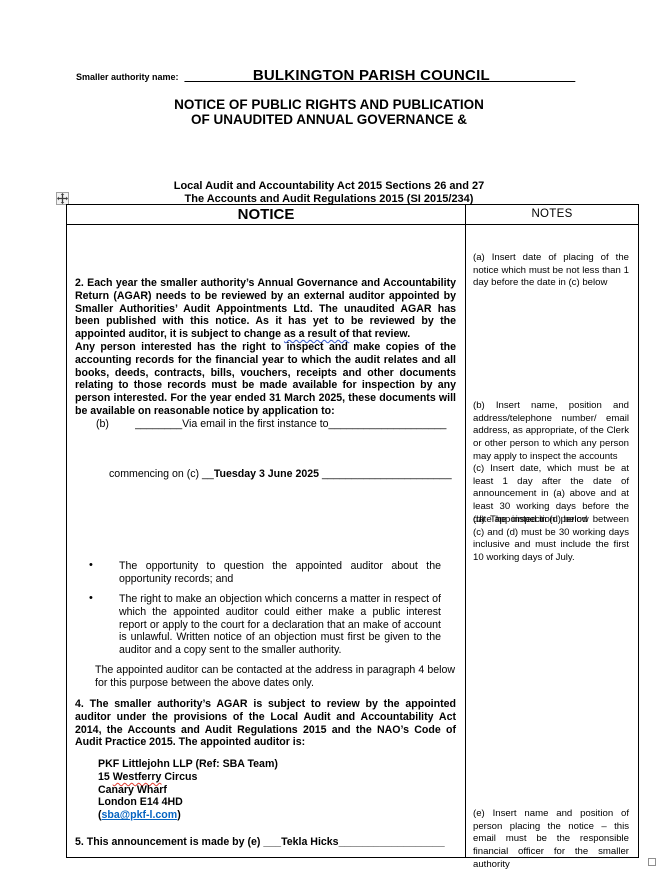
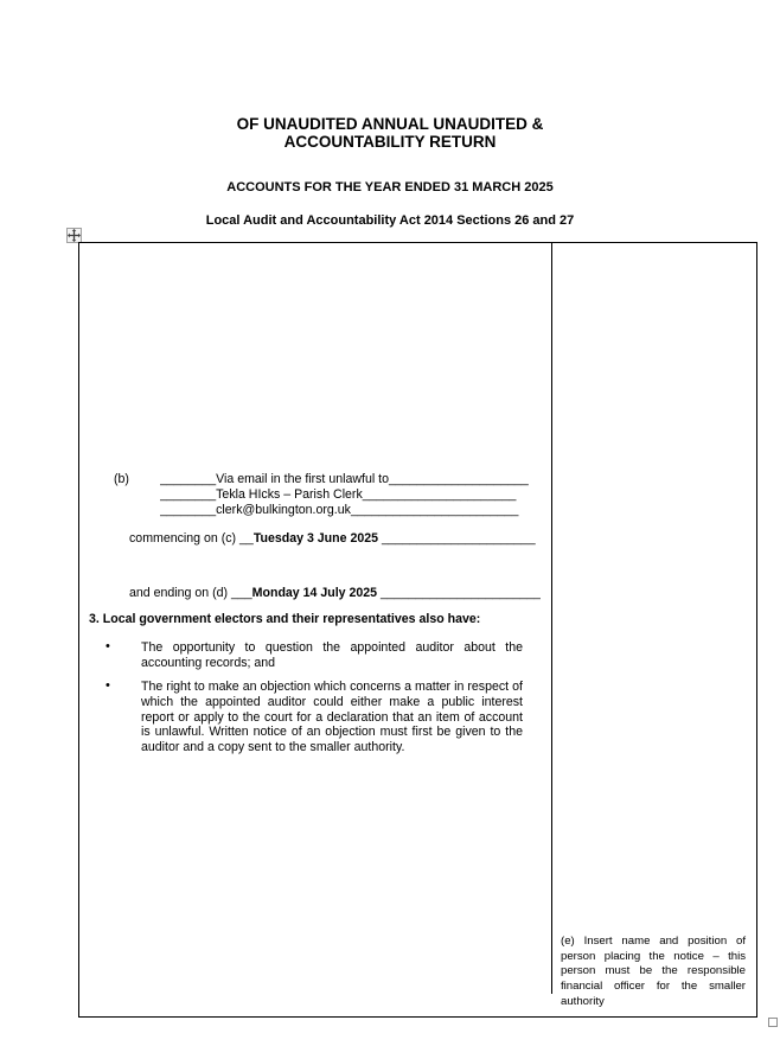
- Smaller authority name:
- ________BULKINGTON PARISH COUNCIL__________
- NOTICE OF PUBLIC RIGHTS AND PUBLICATION
- OF UNAUDITED ANNUAL GOVERNANCE &
+ OF UNAUDITED ANNUAL UNAUDITED &
+ ACCOUNTABILITY RETURN
+ ACCOUNTS FOR THE YEAR ENDED 31 MARCH 2025
- Local Audit and Accountability Act 2015 Sections 26 and 27
+ Local Audit and Accountability Act 2014 Sections 26 and 27
- The Accounts and Audit Regulations 2015 (SI 2015/234)
- NOTICE
- NOTES
- 2. Each year the smaller authority’s Annual Governance and Accountability Return (AGAR) needs to be reviewed by an external auditor appointed by Smaller Authorities’ Audit Appointments Ltd. The unaudited AGAR has been published with this notice. As it has yet to be reviewed by the appointed auditor, it is subject to change as a result of that review.
- Any person interested has the right to inspect and make copies of the accounting records for the financial year to which the audit relates and all books, deeds, contracts, bills, vouchers, receipts and other documents relating to those records must be made available for inspection by any person interested. For the year ended 31 March 2025, these documents will be available on reasonable notice by application to:
  (b)
- ________Via email in the first instance to____________________
+ ________Via email in the first unlawful to____________________
+ ________Tekla HIcks – Parish Clerk______________________
+ ________clerk@bulkington.org.uk________________________
  commencing on (c) __Tuesday 3 June 2025 ______________________
+ and ending on (d) ___Monday 14 July 2025 _______________________
+ 3. Local government electors and their representatives also have:
  •
- The opportunity to question the appointed auditor about the opportunity records; and
+ The opportunity to question the appointed auditor about the accounting records; and
  •
- The right to make an objection which concerns a matter in respect of which the appointed auditor could either make a public interest report or apply to the court for a declaration that an make of account is unlawful. Written notice of an objection must first be given to the auditor and a copy sent to the smaller authority.
+ The right to make an objection which concerns a matter in respect of which the appointed auditor could either make a public interest report or apply to the court for a declaration that an item of account is unlawful. Written notice of an objection must first be given to the auditor and a copy sent to the smaller authority.
- The appointed auditor can be contacted at the address in paragraph 4 below for this purpose between the above dates only.
- 4. The smaller authority’s AGAR is subject to review by the appointed auditor under the provisions of the Local Audit and Accountability Act 2014, the Accounts and Audit Regulations 2015 and the NAO’s Code of Audit Practice 2015. The appointed auditor is:
- PKF Littlejohn LLP (Ref: SBA Team)
- 15 Westferry Circus
- Canary Wharf
- London E14 4HD
- (sba@pkf-l.com)
- 5. This announcement is made by (e) ___Tekla Hicks__________________
- (a) Insert date of placing of the notice which must be not less than 1 day before the date in (c) below
- (b) Insert name, position and address/telephone number/ email address, as appropriate, of the Clerk or other person to which any person may apply to inspect the accounts
- (c) Insert date, which must be at least 1 day after the date of announcement in (a) above and at least 30 working days before the date appointed in (d) below
- (d) The inspection period between (c) and (d) must be 30 working days inclusive and must include the first 10 working days of July.
- (e) Insert name and position of person placing the notice – this email must be the responsible financial officer for the smaller authority
+ (e) Insert name and position of person placing the notice – this person must be the responsible financial officer for the smaller authority
